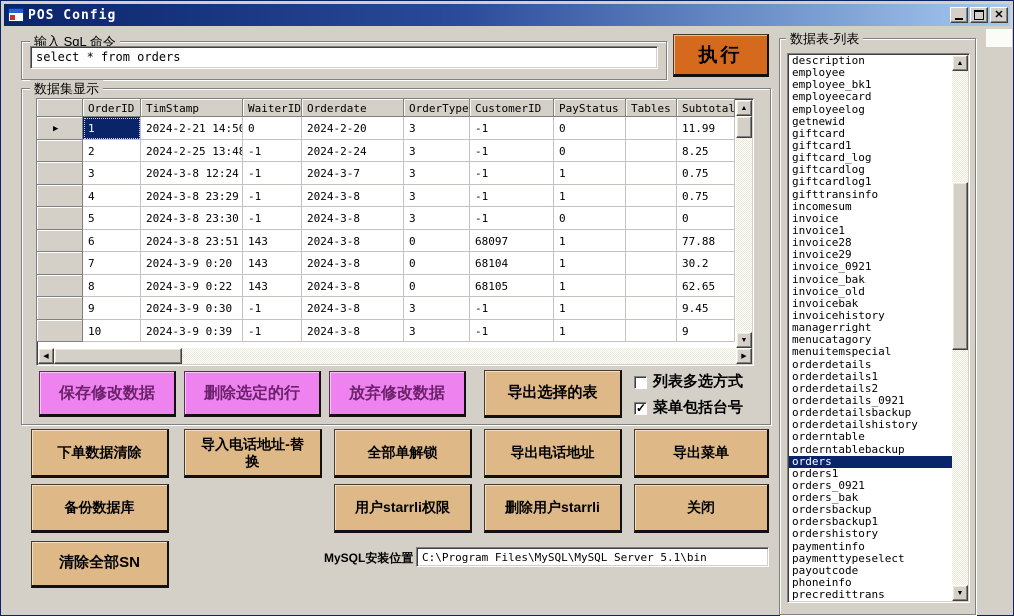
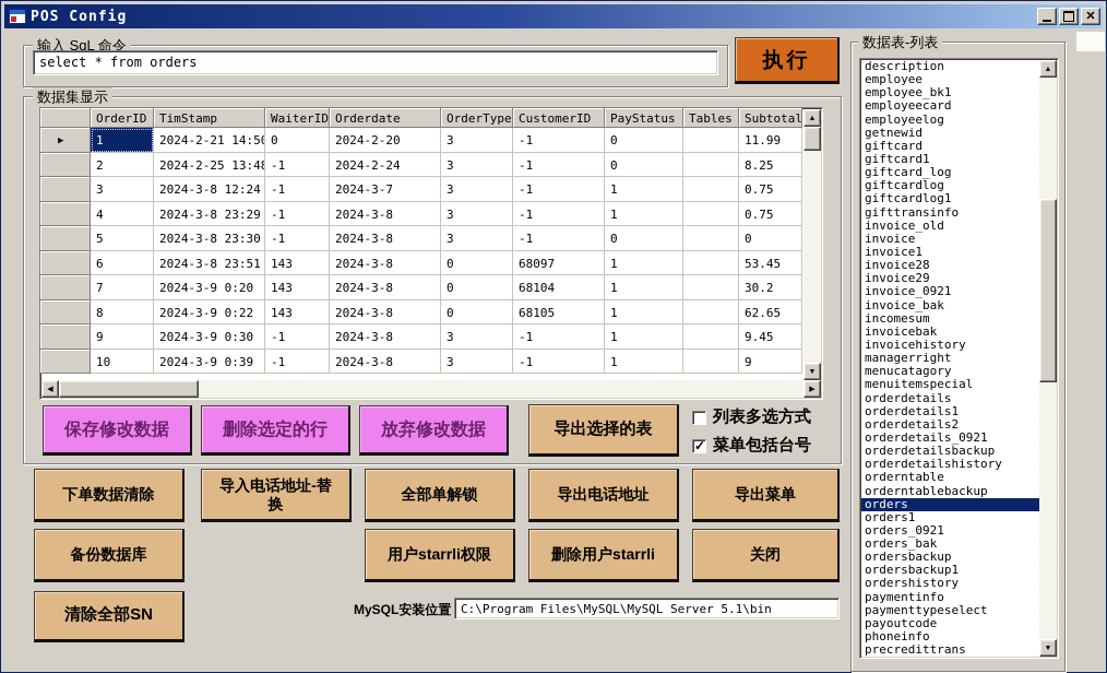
  POS Config
  ✕
  输入 SqL 命令
  select * from orders
  执行
  数据集显示
  OrderID
  TimStamp
  WaiterID
  Orderdate
  OrderType
  CustomerID
  PayStatus
  Tables
  Subtotal
  ▶
  1
  2024-2-21 14:5
  0
  2024-2-20
  3
  -1
  0
  11.99
  2
  2024-2-25 13:4
  -1
  2024-2-24
  3
  -1
  0
  8.25
  3
  2024-3-8 12:24
  -1
  2024-3-7
  3
  -1
  1
  0.75
  4
  2024-3-8 23:29
  -1
  2024-3-8
  3
  -1
  1
  0.75
  5
  2024-3-8 23:30
  -1
  2024-3-8
  3
  -1
  0
  0
  6
  2024-3-8 23:51
  143
  2024-3-8
  0
  68097
  1
- 77.88
+ 53.45
  7
  2024-3-9 0:20
  143
  2024-3-8
  0
  68104
  1
  30.2
  8
  2024-3-9 0:22
  143
  2024-3-8
  0
  68105
  1
  62.65
  9
  2024-3-9 0:30
  -1
  2024-3-8
  3
  -1
  1
  9.45
  10
  2024-3-9 0:39
  -1
  2024-3-8
  3
  -1
  1
  9
  保存修改数据
  删除选定的行
  放弃修改数据
  导出选择的表
  列表多选方式
  菜单包括台号
  下单数据清除
  导入电话地址-替换
  全部单解锁
  导出电话地址
  导出菜单
  备份数据库
  用户starrli权限
  删除用户starrli
  关闭
  清除全部SN
  MySQL安装位置
  C:\Program Files\MySQL\MySQL Server 5.1\bin
  数据表-列表
  description
  employee
  employee_bk1
  employeecard
  employeelog
  getnewid
  giftcard
  giftcard1
  giftcard_log
  giftcardlog
  giftcardlog1
  gifttransinfo
- incomesum
+ invoice_old
  invoice
  invoice1
  invoice28
  invoice29
  invoice_0921
  invoice_bak
- invoice_old
+ incomesum
  invoicebak
  invoicehistory
  managerright
  menucatagory
  menuitemspecial
  orderdetails
  orderdetails1
  orderdetails2
  orderdetails_0921
  orderdetailsbackup
  orderdetailshistory
  orderntable
  orderntablebackup
  orders
  orders1
  orders_0921
  orders_bak
  ordersbackup
  ordersbackup1
  ordershistory
  paymentinfo
  paymenttypeselect
  payoutcode
  phoneinfo
  precredittrans
